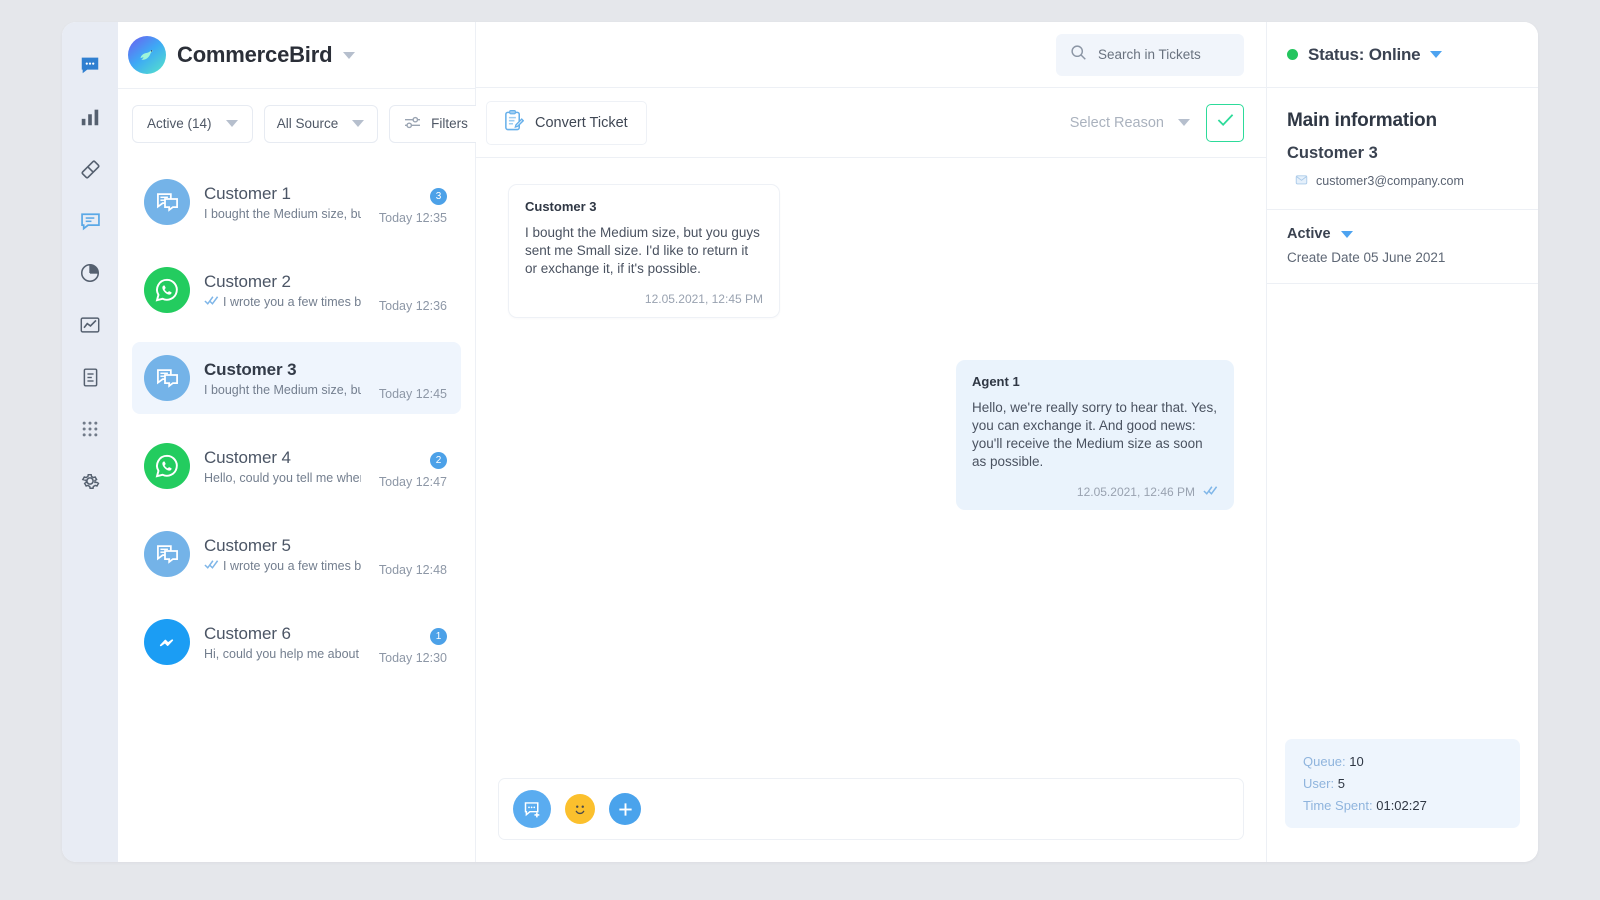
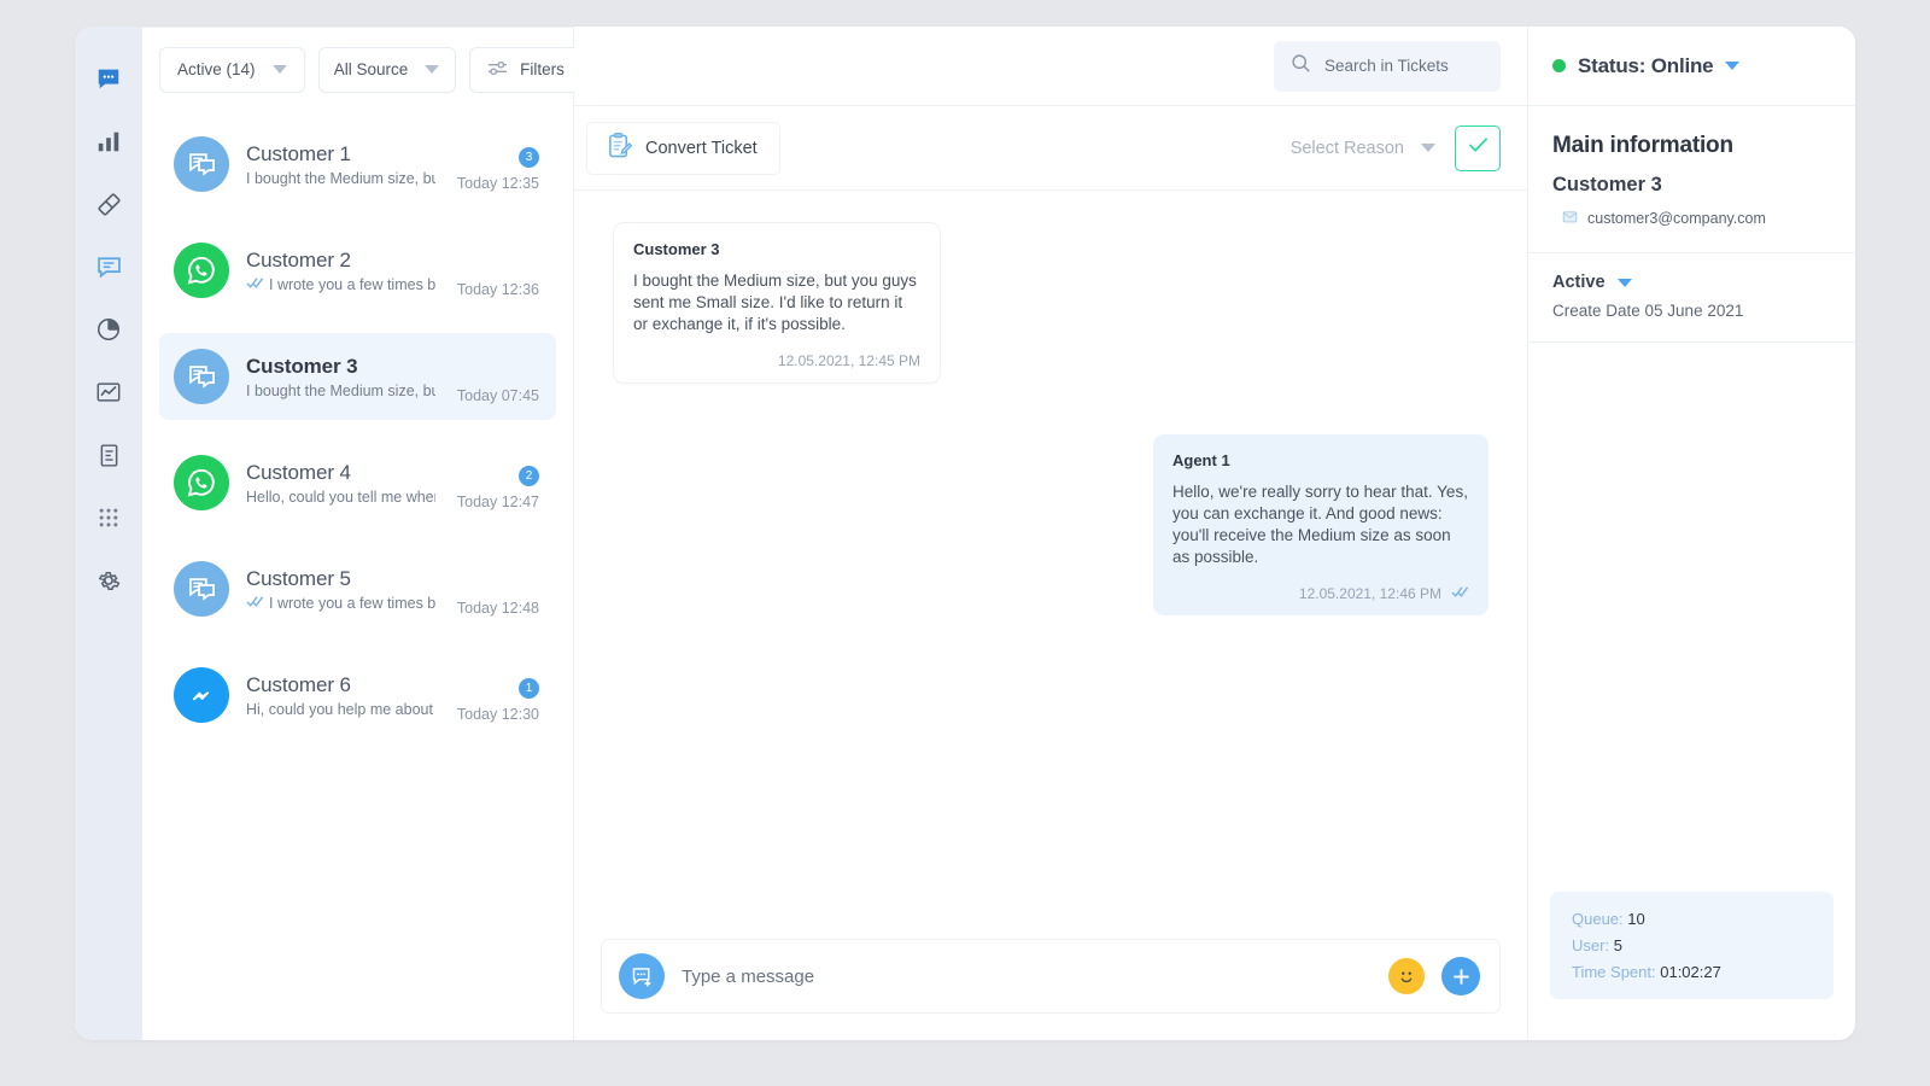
- CommerceBird
  Active (14)
  All Source
  Filters
  Customer 1
  3
  Today 12:35
  Customer 2
  Today 12:36
  Customer 3
  I bought the Medium size, b
- Today 12:45
+ Today 07:45
  Customer 4
  Hello, could you tell me whe
  2
  Today 12:47
  Customer 5
  Today 12:48
  Customer 6
  1
  Today 12:30
  Search in Tickets
  Convert Ticket
  Select Reason
  Customer 3
  I bought the Medium size, but you guys sent me Small size. I'd like to return it or exchange it, if it's possible.
  12.05.2021, 12:45 PM
  Agent 1
  Hello, we're really sorry to hear that. Yes, you can exchange it. And good news: you'll receive the Medium size as soon as possible.
  12.05.2021, 12:46 PM
+ Type a message
  Status: Online
  Main information
  Customer 3
  customer3@company.com
  Active
  Create Date 05 June 2021
  Queue: 10
  User: 5
  Time Spent: 01:02:27
